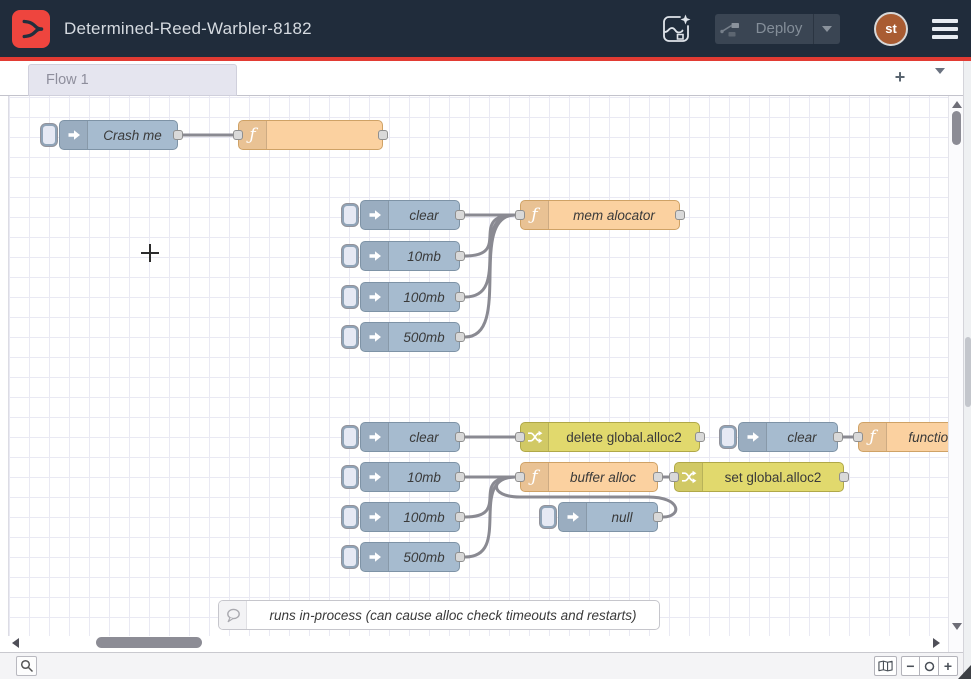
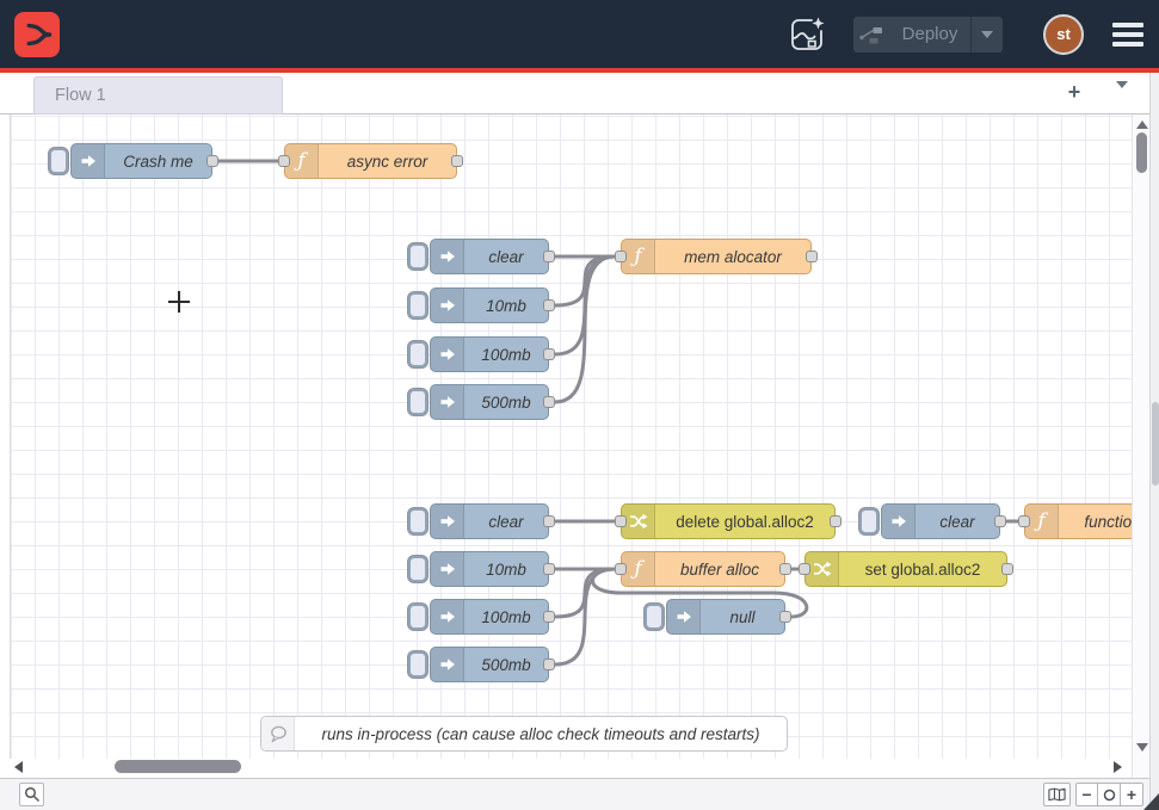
- Determined-Reed-Warbler-8182
  Deploy
  st
  Flow 1
  +
  Crash me
  ƒ
+ async error
  clear
  10mb
  100mb
  500mb
  ƒ
  mem alocator
  clear
  10mb
  100mb
  500mb
  delete global.alloc2
  ƒ
  buffer alloc
  set global.alloc2
  clear
  ƒ
  functio
  null
  runs in-process (can cause alloc check timeouts and restarts)
  −
  +
